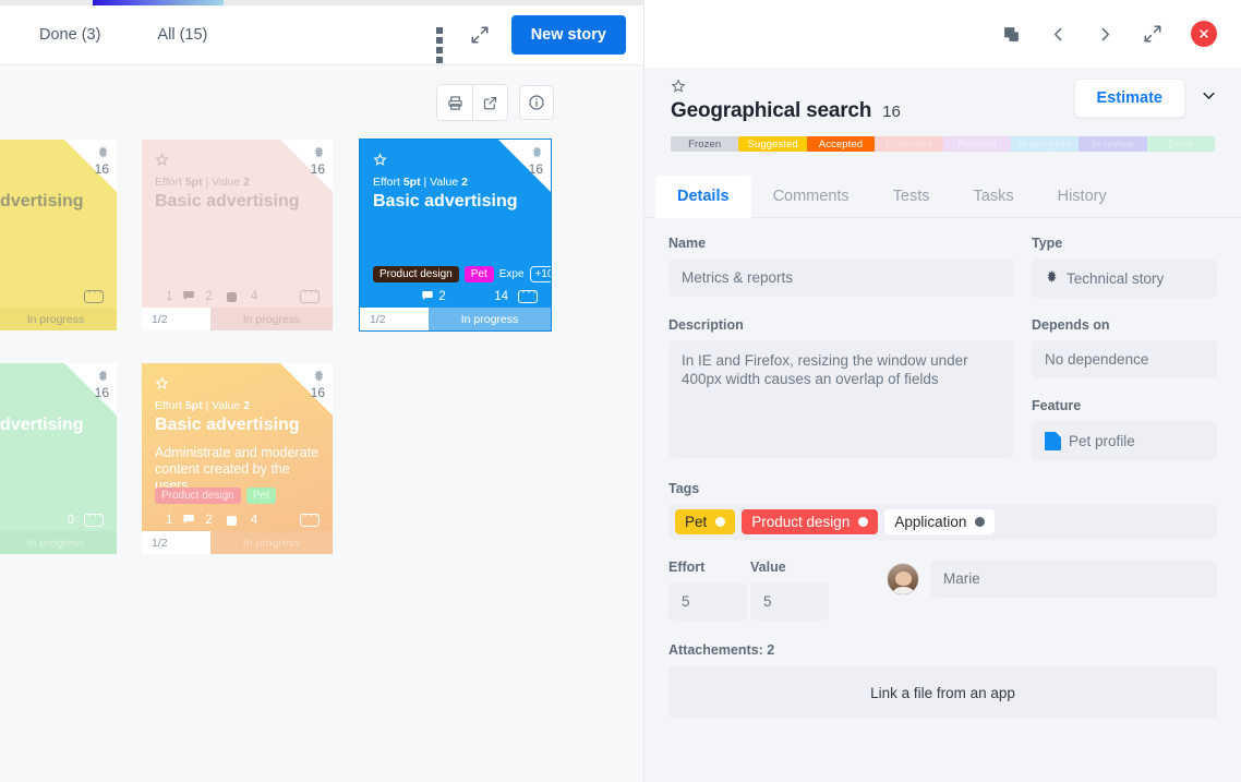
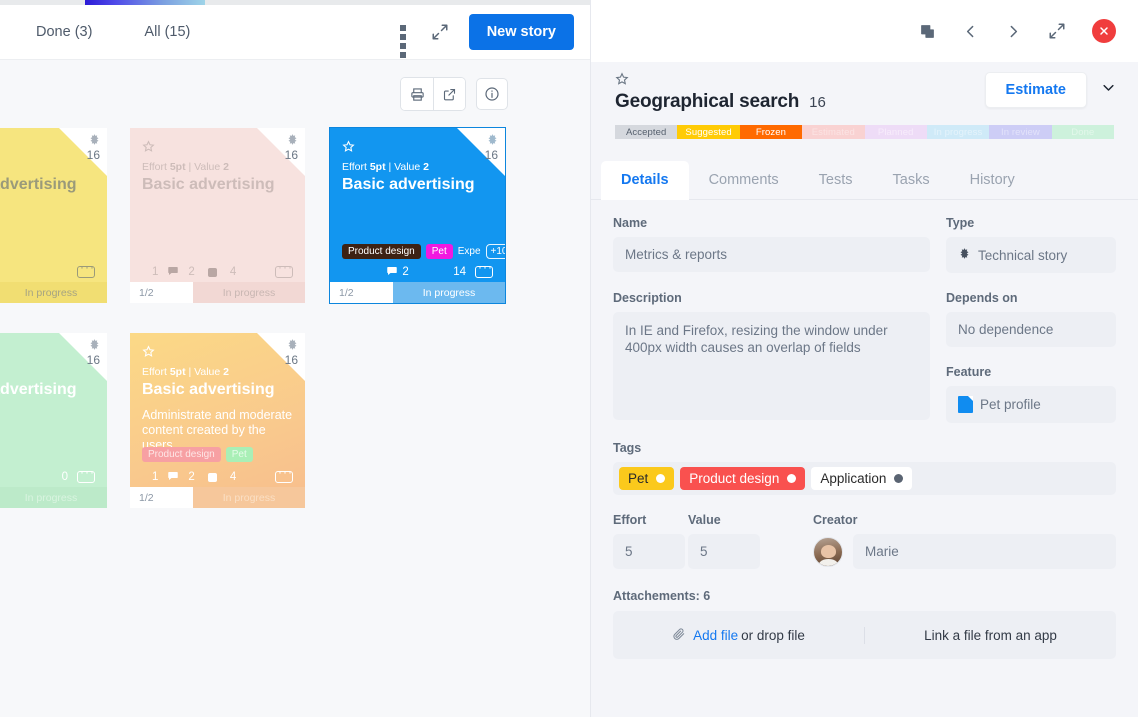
  Done (3)
  All (15)
  New story
  16
  In progress
  16
  Effort 5pt | Value 2
  Basic advertising
  1
  2
  4
  1/2
  In progress
  16
  Effort 5pt | Value 2
  Basic advertising
  Product design
  Pet
  Expe
  +10
  2
  14
  1/2
  In progress
  16
  0
  In progress
  16
  Effort 5pt | Value 2
  Basic advertising
  Administrate and moderate content created by the users.
  Product design
  Pet
  1
  2
  4
  1/2
  In progress
  Geographical search
  16
  Estimate
- Frozen
+ Accepted
  Suggested
- Accepted
+ Frozen
  Details
  Comments
  Tests
  Tasks
  History
  Name
  Metrics & reports
  Type
  Technical story
  Description
  In IE and Firefox, resizing the window under 400px width causes an overlap of fields
  Depends on
  No dependence
  Feature
  Pet profile
  Tags
  Pet
  Product design
  Application
  Effort
  5
  Value
  5
+ Creator
  Marie
- Attachements: 2
+ Attachements: 6
+ Add file
+ or drop file
  Link a file from an app
